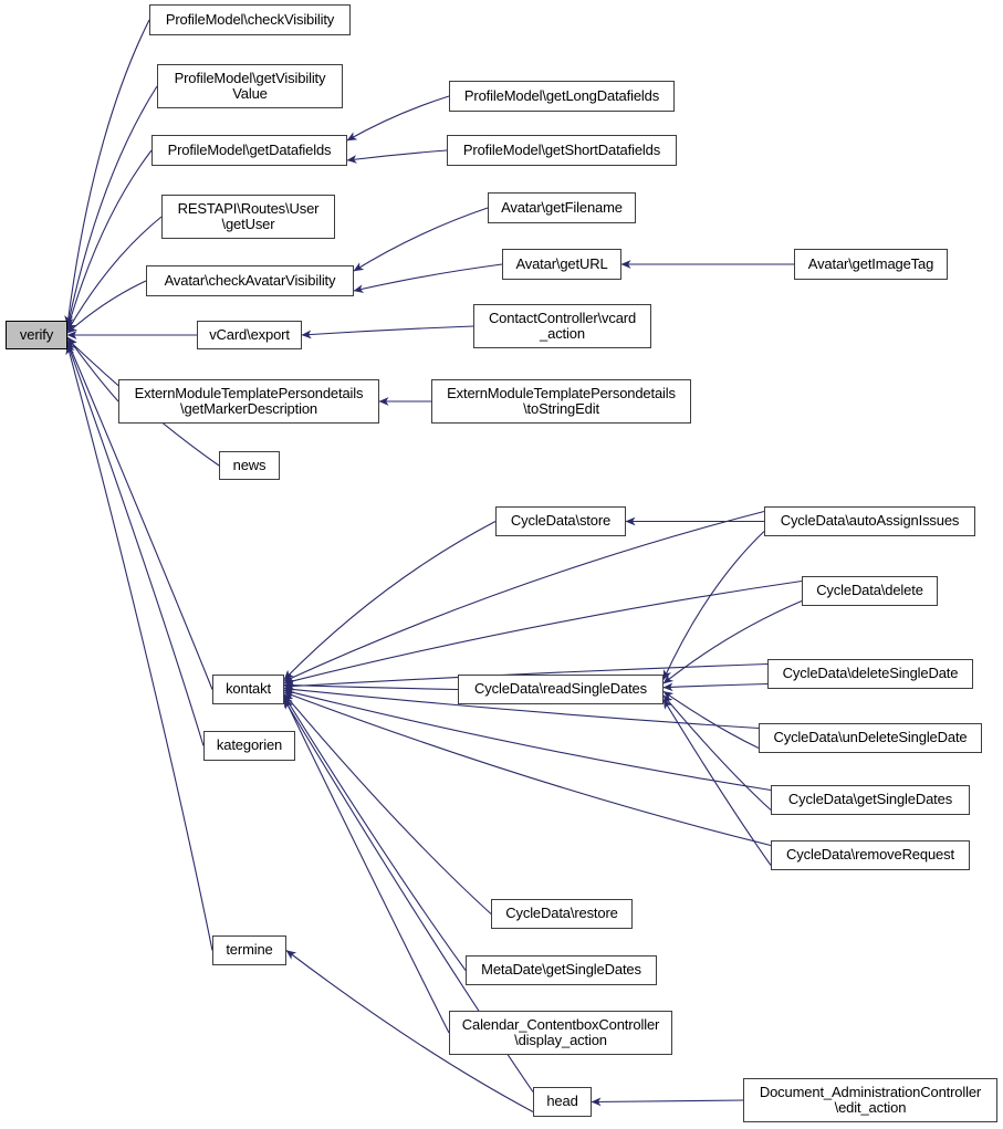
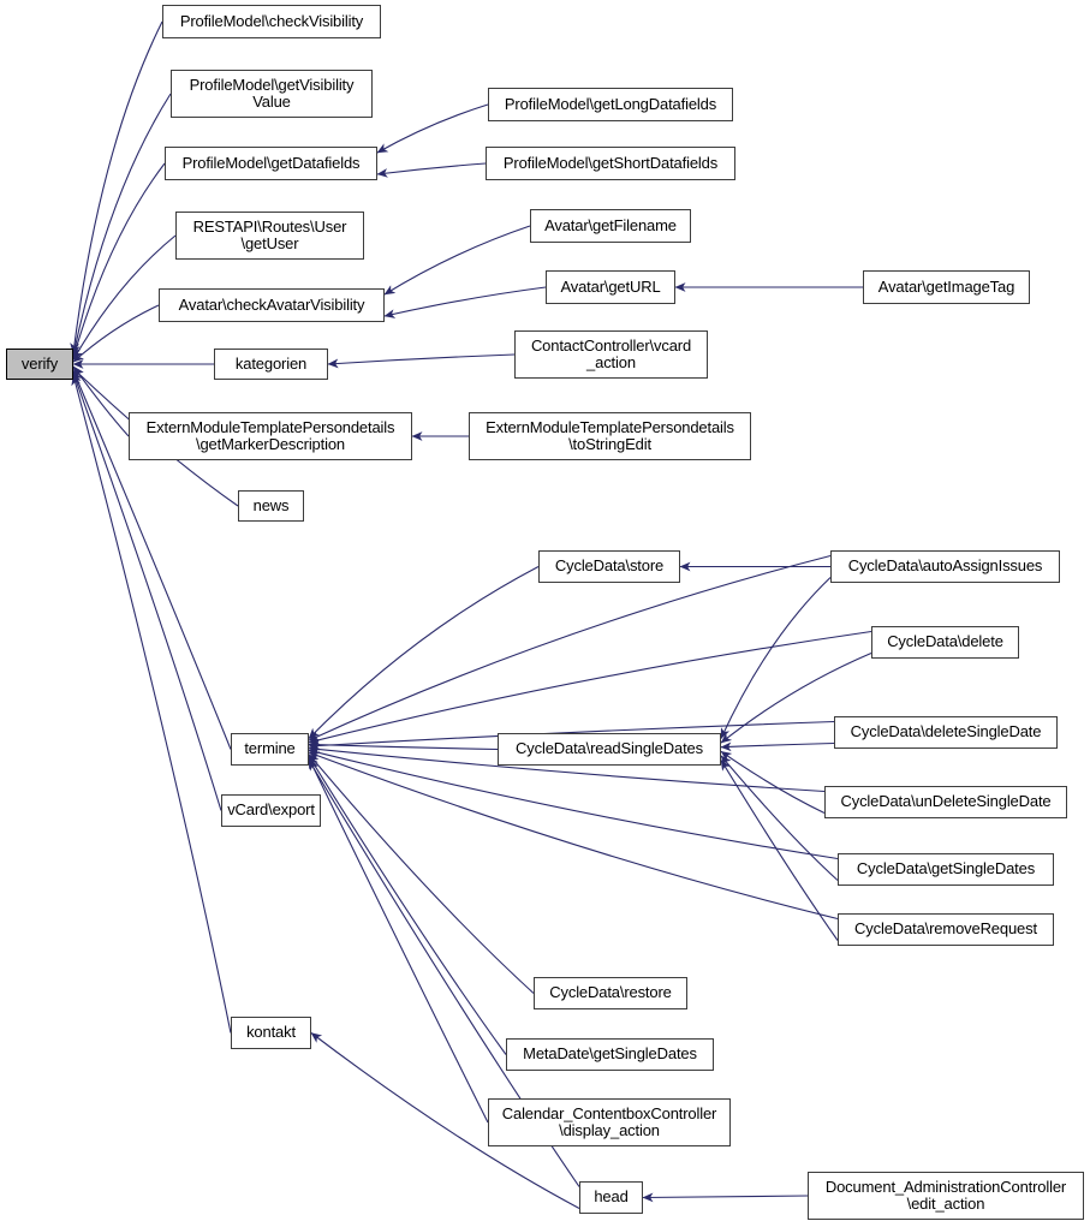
  verify
  ProfileModel\checkVisibility
  ProfileModel\getVisibility
  Value
  ProfileModel\getDatafields
  ProfileModel\getLongDatafields
  ProfileModel\getShortDatafields
  RESTAPI\Routes\User
  \getUser
  Avatar\checkAvatarVisibility
  Avatar\getFilename
  Avatar\getURL
  Avatar\getImageTag
- vCard\export
+ kategorien
  ContactController\vcard
  _action
  ExternModuleTemplatePersondetails
  \getMarkerDescription
  ExternModuleTemplatePersondetails
  \toStringEdit
  news
  CycleData\store
  CycleData\autoAssignIssues
  CycleData\delete
  CycleData\readSingleDates
  CycleData\deleteSingleDate
  CycleData\unDeleteSingleDate
  CycleData\getSingleDates
  CycleData\removeRequest
- kontakt
+ termine
- kategorien
+ vCard\export
  CycleData\restore
  MetaDate\getSingleDates
  Calendar_ContentboxController
  \display_action
- termine
+ kontakt
  head
  Document_AdministrationController
  \edit_action
